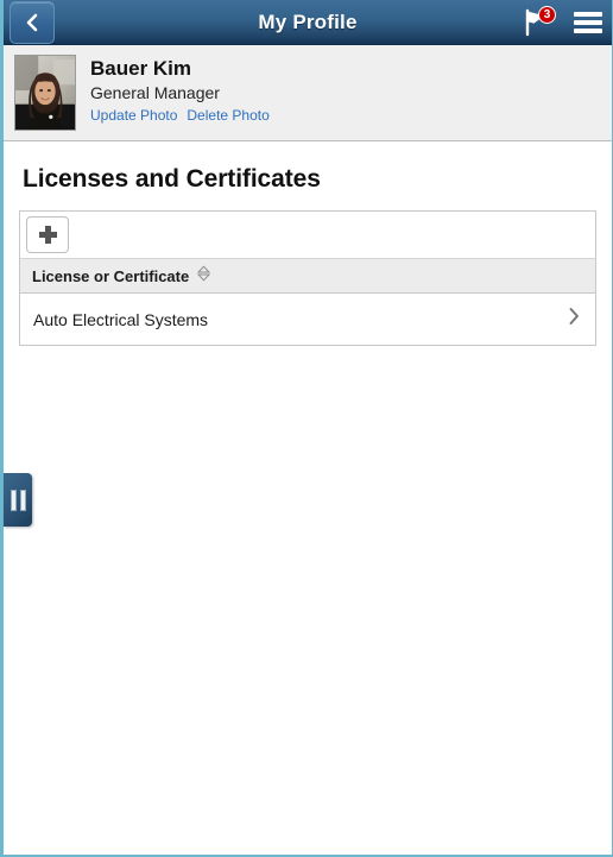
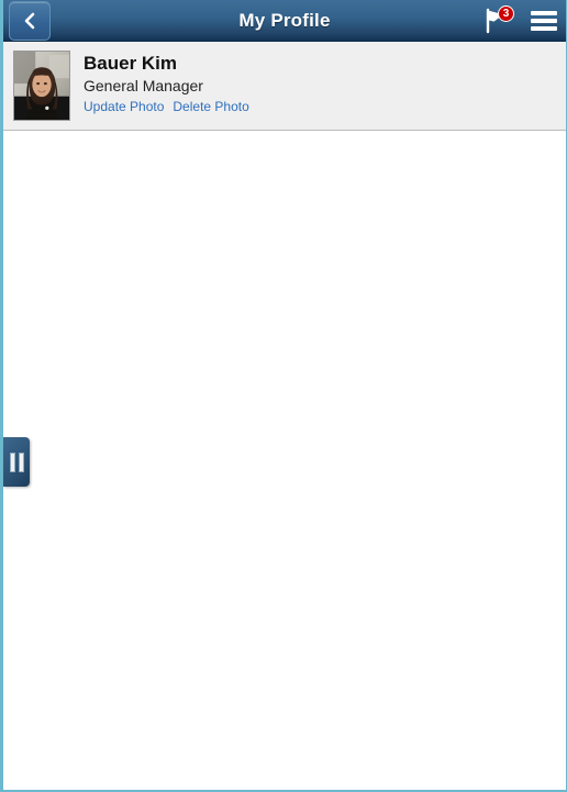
  My Profile
  3
  Bauer Kim
  General Manager
  Update Photo
  Delete Photo
- Licenses and Certificates
- License or Certificate
- Auto Electrical Systems
